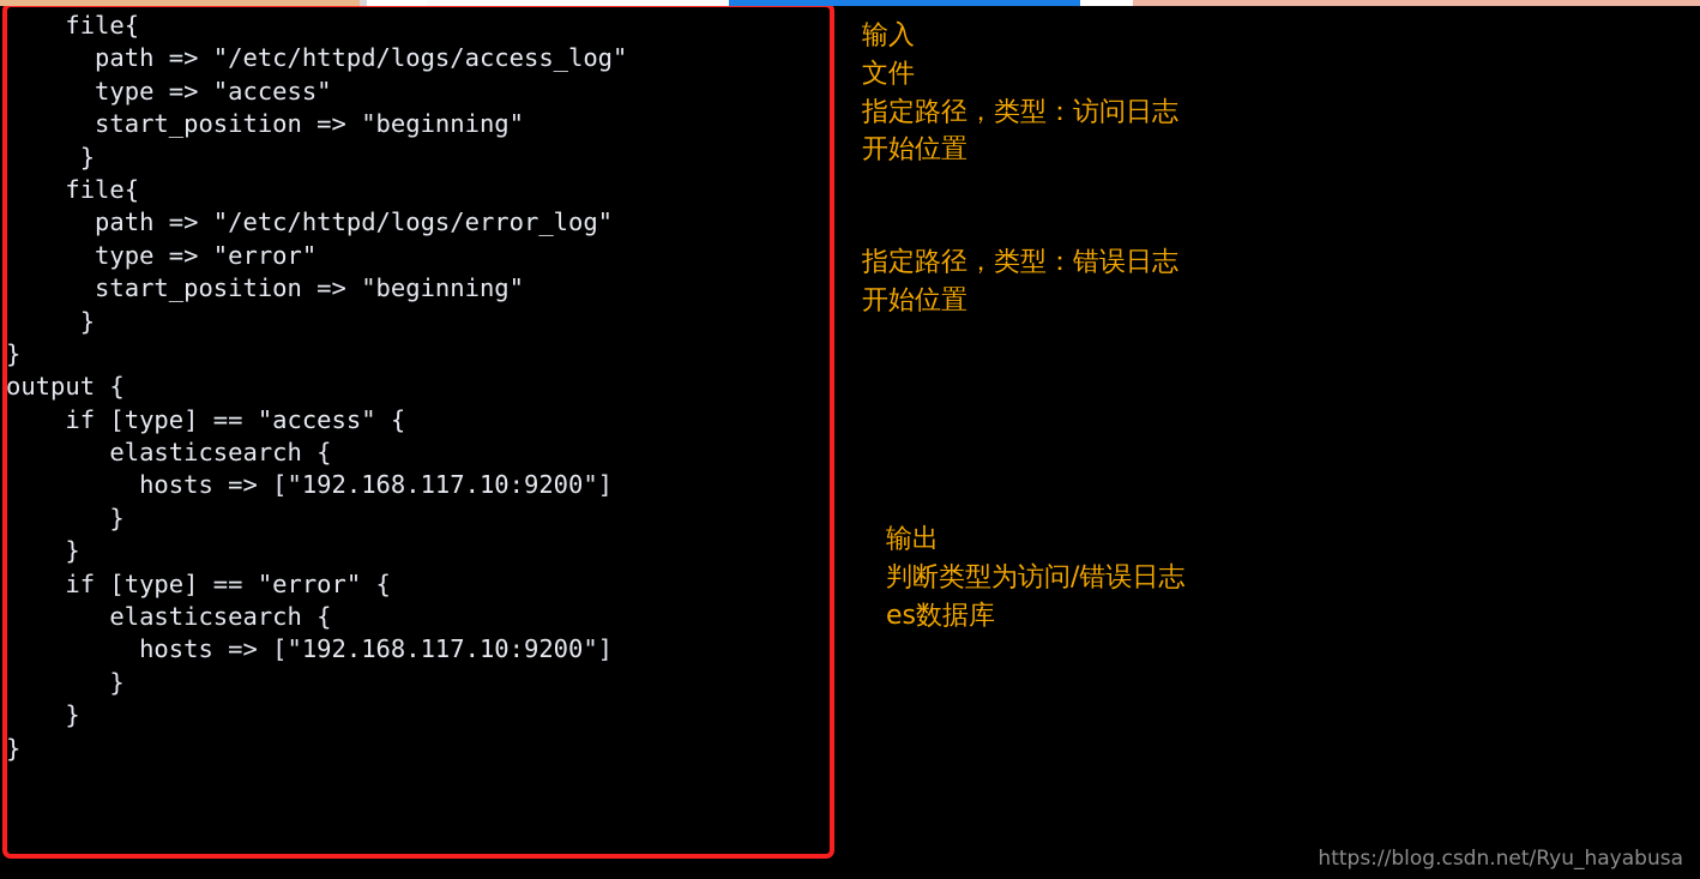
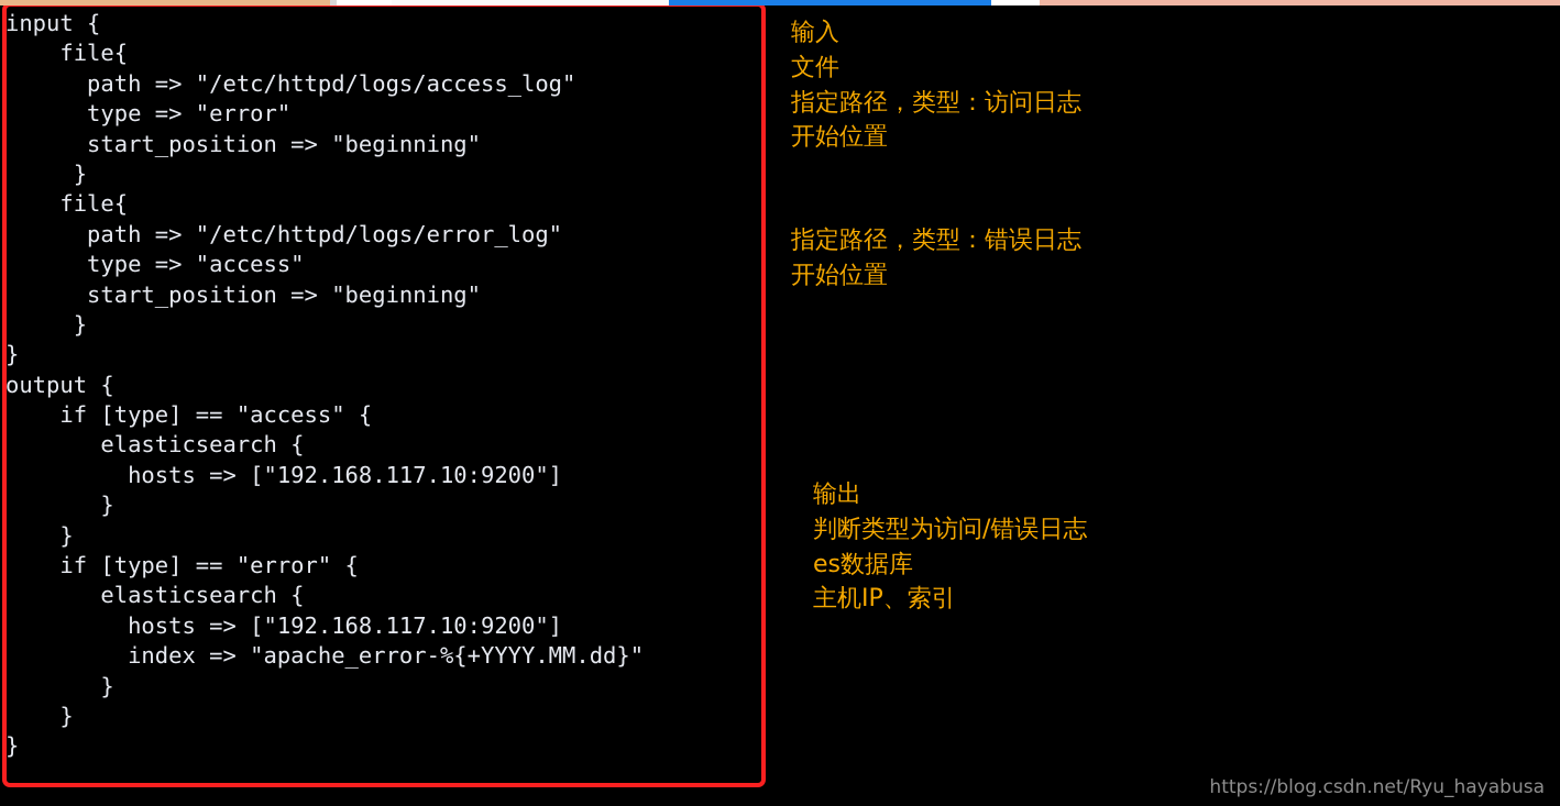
+ input {
  file{
  path => "/etc/httpd/logs/access_log"
- type => "access"
+ type => "error"
  start_position => "beginning"
  }
  file{
  path => "/etc/httpd/logs/error_log"
- type => "error"
+ type => "access"
  start_position => "beginning"
  }
  }
  output {
  if [type] == "access" {
  elasticsearch {
  hosts => ["192.168.117.10:9200"]
  }
  }
  if [type] == "error" {
  elasticsearch {
  hosts => ["192.168.117.10:9200"]
+ index => "apache_error-%{+YYYY.MM.dd}"
  }
  }
  }
  输入
  文件
  指定路径，类型：访问日志
  开始位置
  指定路径，类型：错误日志
  开始位置
  输出
  判断类型为访问/错误日志
  es数据库
+ 主机IP、索引
  https://blog.csdn.net/Ryu_hayabusa
